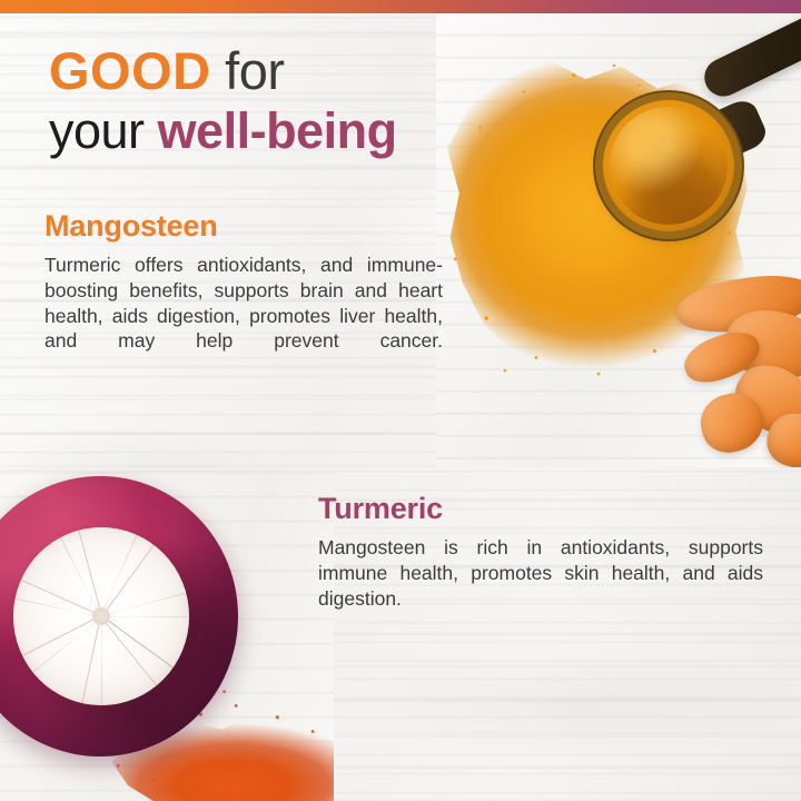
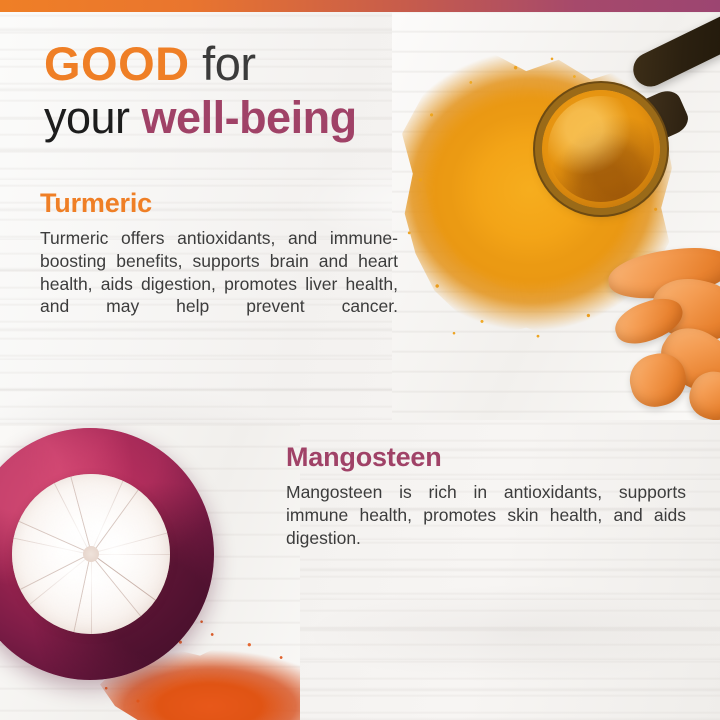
  GOOD for
  your well-being
- Mangosteen
+ Turmeric
  Turmeric offers antioxidants, and immune-boosting benefits, supports brain and heart health, aids digestion, promotes liver health, and may help prevent cancer.
- Turmeric
+ Mangosteen
  Mangosteen is rich in antioxidants, supports immune health, promotes skin health, and aids digestion.
